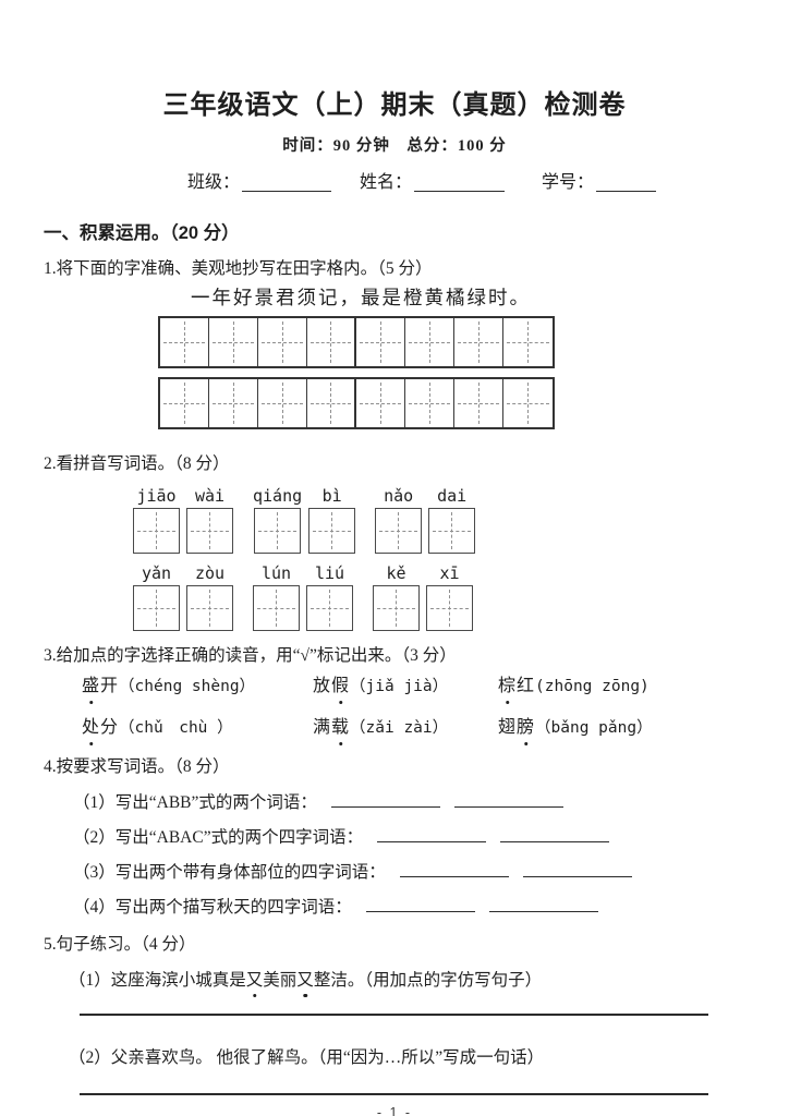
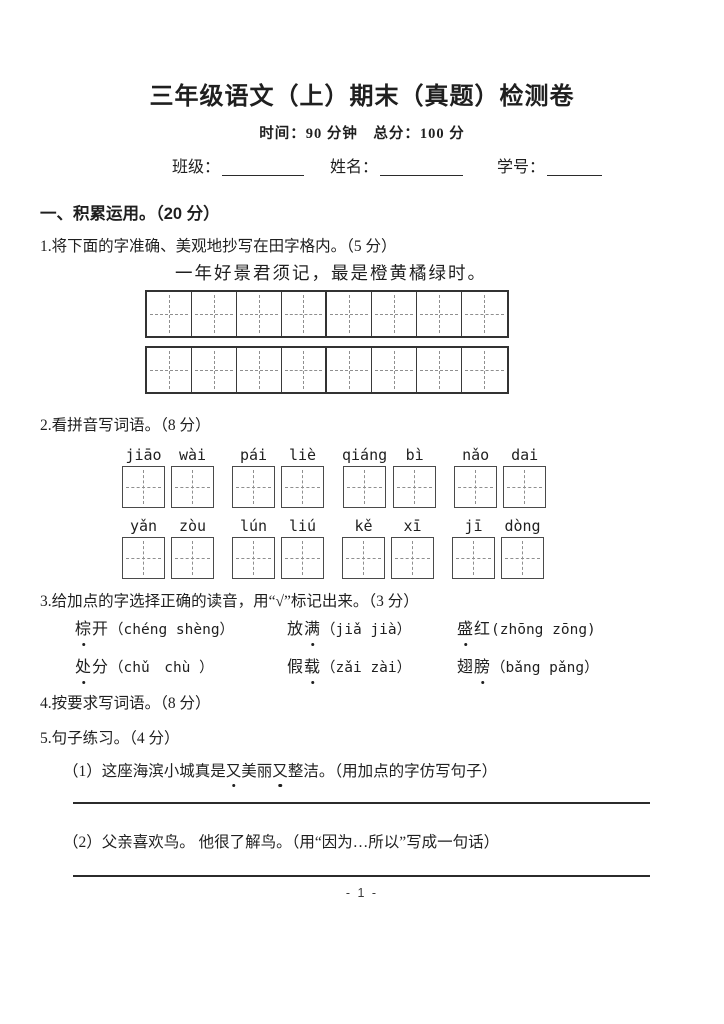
  三年级语文（上）期末（真题）检测卷
  时间：90 分钟 总分：100 分
  班级：
  姓名：
  学号：
  一、积累运用。（20 分）
  1.将下面的字准确、美观地抄写在田字格内。（5 分）
  一年好景君须记，最是橙黄橘绿时。
  2.看拼音写词语。（8 分）
  jiāo
  wài
+ pái
+ liè
  qiáng
  bì
  nǎo
  dai
  yǎn
  zòu
  lún
  liú
  kě
  xī
+ jī
+ dòng
  3.给加点的字选择正确的读音，用“√”标记出来。（3 分）
- 盛开（chéng shèng）
+ 棕开（chéng shèng）
- 放假（jiǎ jià）
+ 放满（jiǎ jià）
- 棕红(zhōng zōng)
+ 盛红(zhōng zōng)
  处分（chǔ chù ）
- 满载（zǎi zài）
+ 假载（zǎi zài）
  翅膀（bǎng pǎng）
  4.按要求写词语。（8 分）
- （1）写出“ABB”式的两个词语：
- （2）写出“ABAC”式的两个四字词语：
- （3）写出两个带有身体部位的四字词语：
- （4）写出两个描写秋天的四字词语：
  5.句子练习。（4 分）
  （1）这座海滨小城真是又美丽又整洁。（用加点的字仿写句子）
  （2）父亲喜欢鸟。 他很了解鸟。（用“因为…所以”写成一句话）
  - 1 -
